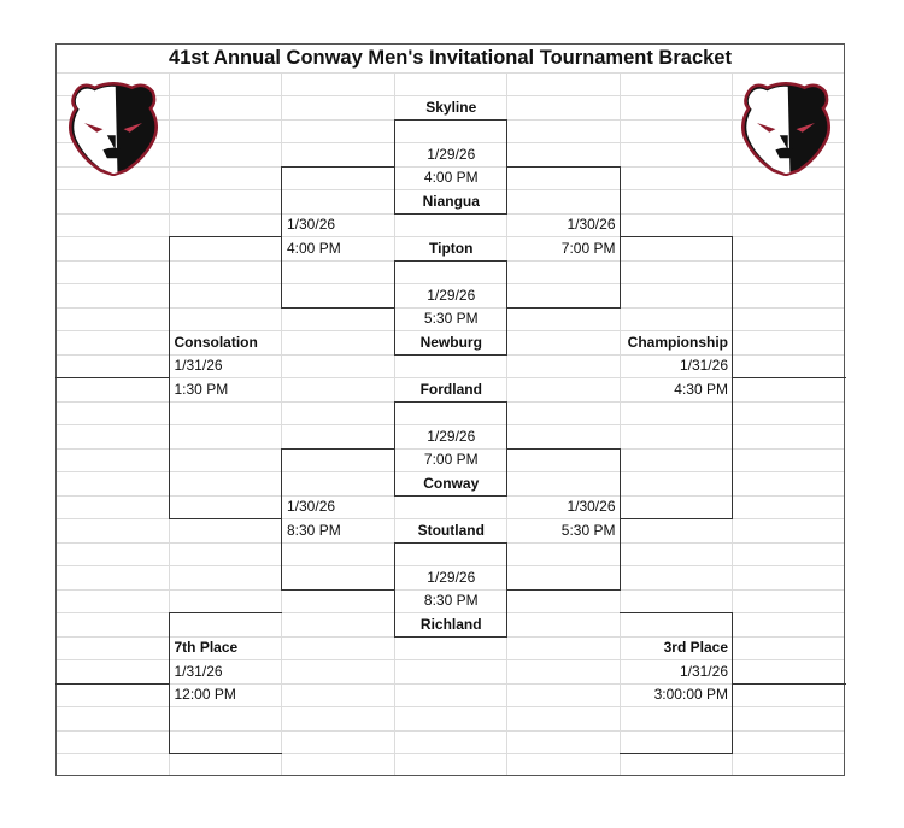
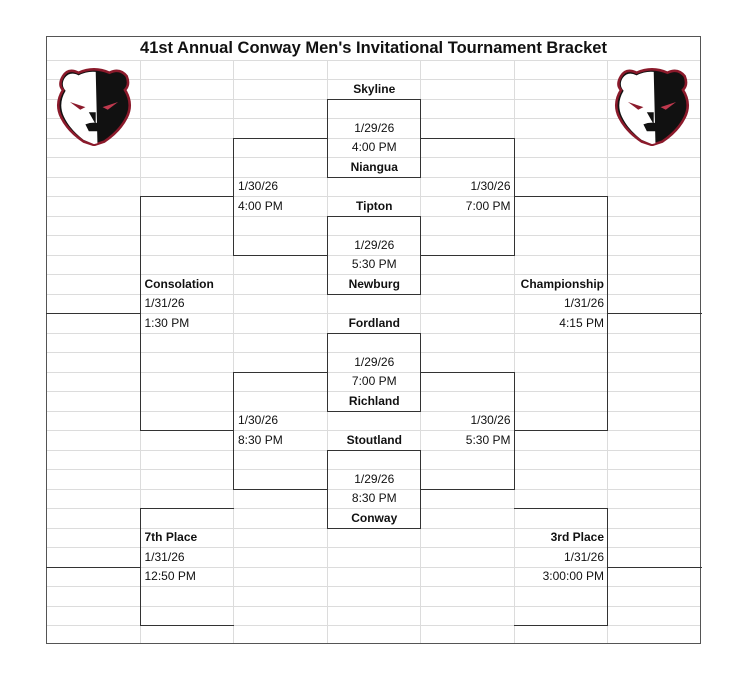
  41st Annual Conway Men's Invitational Tournament Bracket
  Skyline
  1/29/26
  4:00 PM
  Niangua
  Tipton
  1/29/26
  5:30 PM
  Newburg
  Fordland
  1/29/26
  7:00 PM
- Conway
+ Richland
  Stoutland
  1/29/26
  8:30 PM
- Richland
+ Conway
  1/30/26
  4:00 PM
  1/30/26
  7:00 PM
  1/30/26
  8:30 PM
  1/30/26
  5:30 PM
  Consolation
  1/31/26
  1:30 PM
  Championship
  1/31/26
- 4:30 PM
+ 4:15 PM
  7th Place
  1/31/26
- 12:00 PM
+ 12:50 PM
  3rd Place
  1/31/26
  3:00:00 PM
